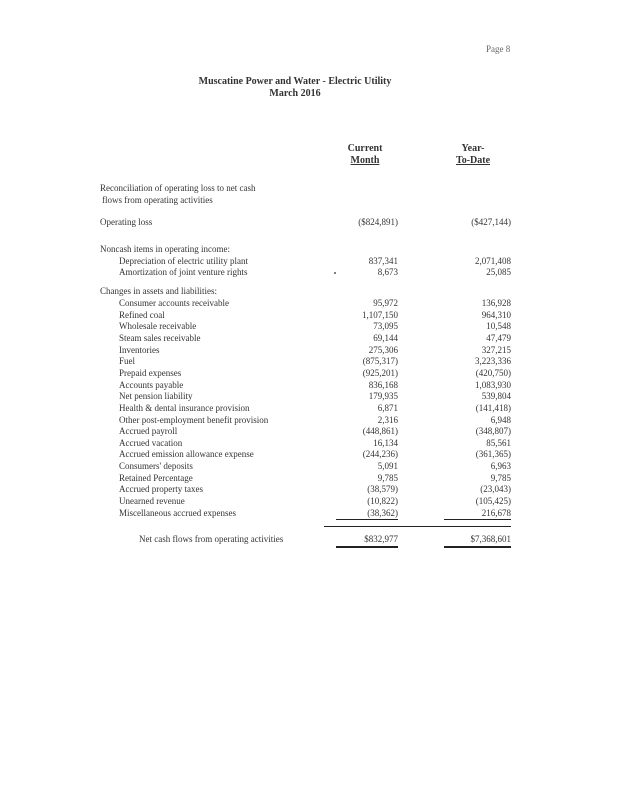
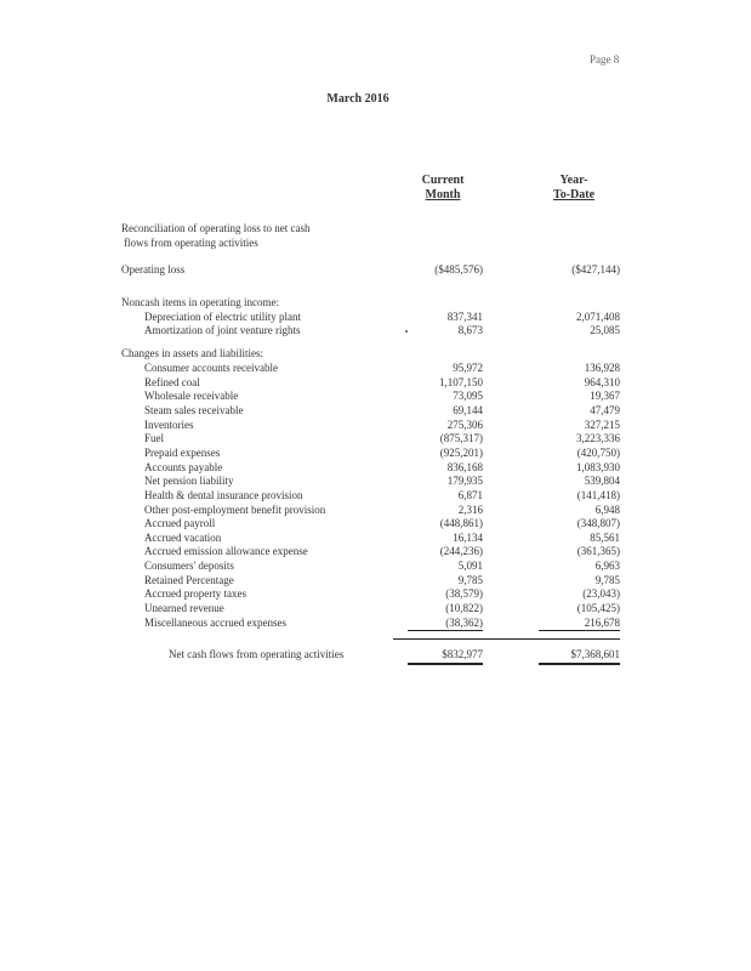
  Page 8
- Muscatine Power and Water - Electric Utility
  March 2016
  Current
  Month
  Year-
  To-Date
  Reconciliation of operating loss to net cash
  flows from operating activities
  Operating loss
- ($824,891)
+ ($485,576)
  ($427,144)
  Noncash items in operating income:
  Depreciation of electric utility plant
  837,341
  2,071,408
  Amortization of joint venture rights
  8,673
  25,085
  Changes in assets and liabilities:
  Consumer accounts receivable
  95,972
  136,928
  Refined coal
  1,107,150
  964,310
  Wholesale receivable
  73,095
- 10,548
+ 19,367
  Steam sales receivable
  69,144
  47,479
  Inventories
  275,306
  327,215
  Fuel
  (875,317)
  3,223,336
  Prepaid expenses
  (925,201)
  (420,750)
  Accounts payable
  836,168
  1,083,930
  Net pension liability
  179,935
  539,804
  Health & dental insurance provision
  6,871
  (141,418)
  Other post-employment benefit provision
  2,316
  6,948
  Accrued payroll
  (448,861)
  (348,807)
  Accrued vacation
  16,134
  85,561
  Accrued emission allowance expense
  (244,236)
  (361,365)
  Consumers' deposits
  5,091
  6,963
  Retained Percentage
  9,785
  9,785
  Accrued property taxes
  (38,579)
  (23,043)
  Unearned revenue
  (10,822)
  (105,425)
  Miscellaneous accrued expenses
  (38,362)
  216,678
  Net cash flows from operating activities
  $832,977
  $7,368,601
